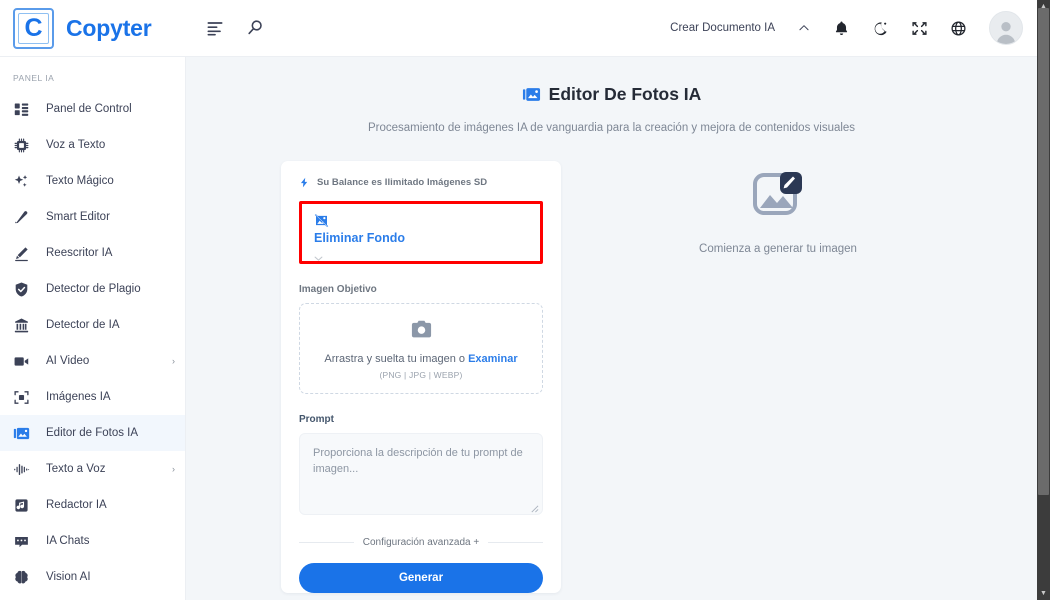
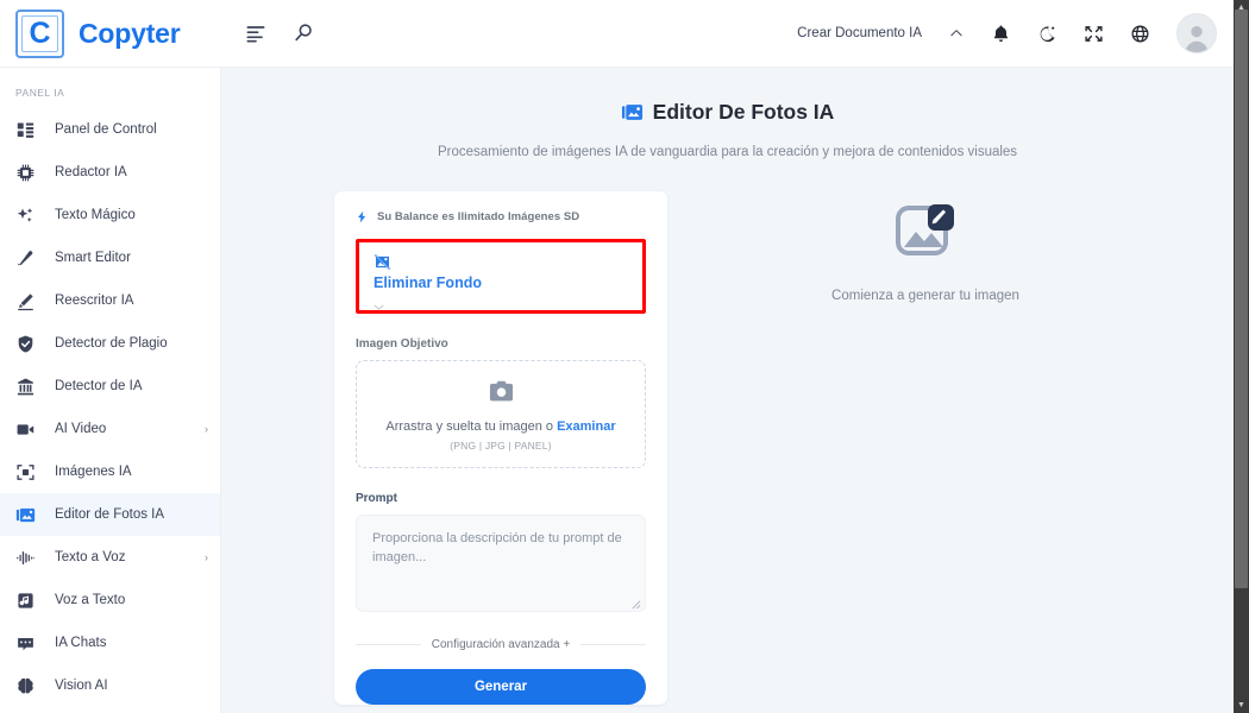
  C
  Copyter
  Crear Documento IA
  PANEL IA
  Panel de Control
- Voz a Texto
+ Redactor IA
  Texto Mágico
  Smart Editor
  Reescritor IA
  Detector de Plagio
  Detector de IA
  AI Video
  ›
  Imágenes IA
  Editor de Fotos IA
  Texto a Voz
  ›
- Redactor IA
+ Voz a Texto
  IA Chats
  Vision AI
  Editor De Fotos IA
  Procesamiento de imágenes IA de vanguardia para la creación y mejora de contenidos visuales
  Su Balance es Ilimitado Imágenes SD
  Eliminar Fondo
  Imagen Objetivo
  Arrastra y suelta tu imagen o Examinar
- (PNG | JPG | WEBP)
+ (PNG | JPG | PANEL)
  Prompt
  Proporciona la descripción de tu prompt de imagen...
  Configuración avanzada +
  Generar
  Comienza a generar tu imagen
